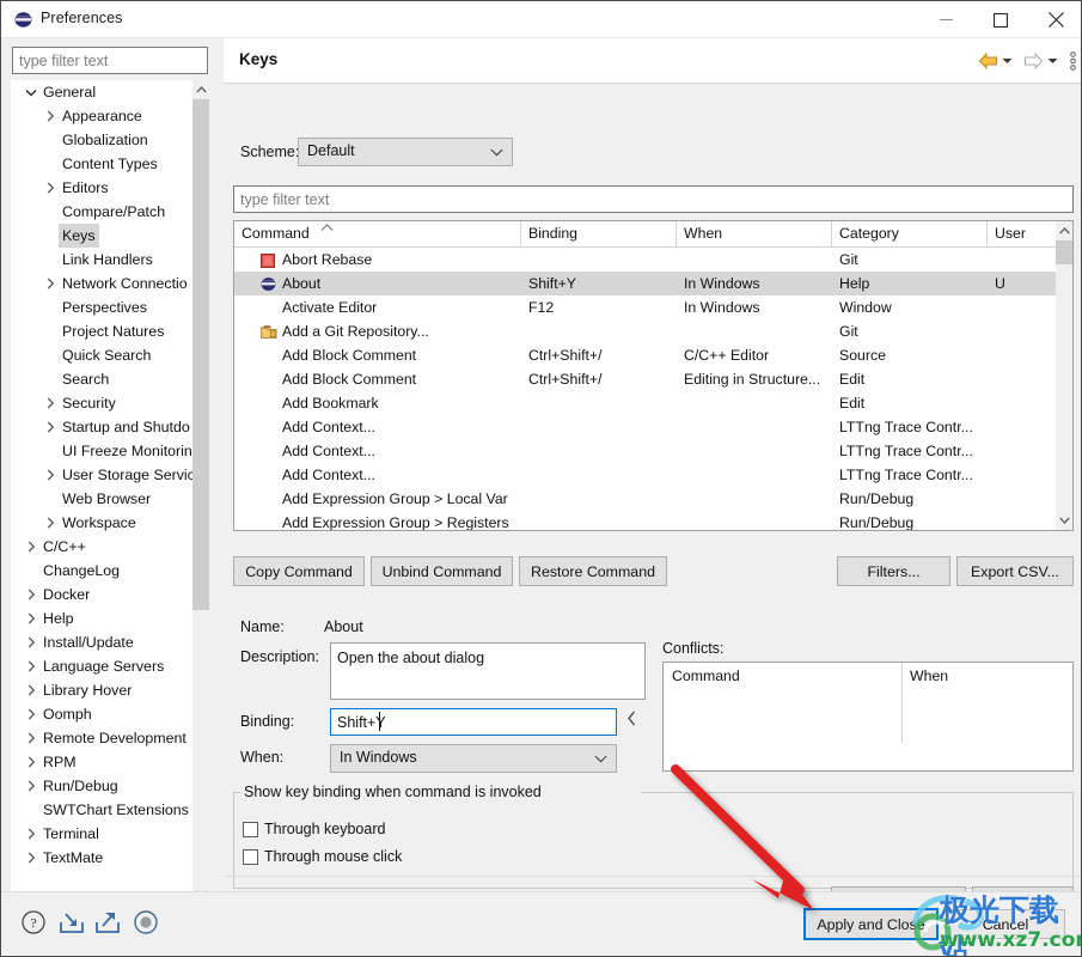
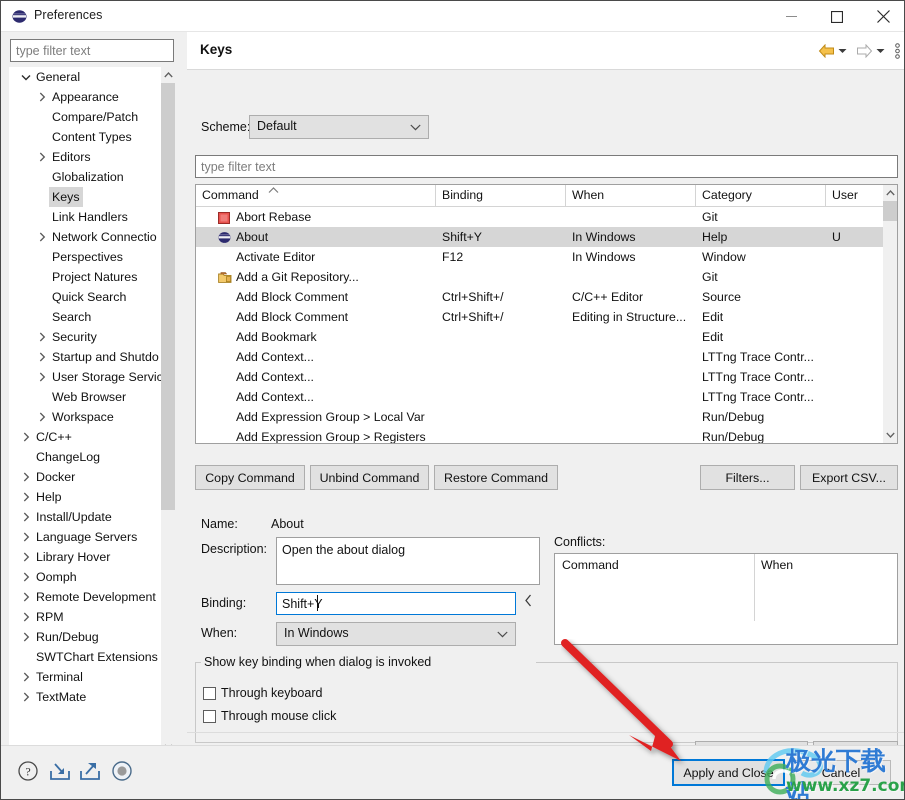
  Preferences
  type filter text
  General
  Appearance
- Globalization
+ Compare/Patch
  Content Types
  Editors
- Compare/Patch
+ Globalization
  Keys
  Link Handlers
  Network Connectio
  Perspectives
  Project Natures
  Quick Search
  Search
  Security
  Startup and Shutdo
- UI Freeze Monitorin
  User Storage Servic
  Web Browser
  Workspace
  C/C++
  ChangeLog
  Docker
  Help
  Install/Update
  Language Servers
  Library Hover
  Oomph
  Remote Development
  RPM
  Run/Debug
  SWTChart Extensions
  Terminal
  TextMate
  Keys
  Scheme
  Default
  type filter text
  Command
  Binding
  When
  Category
  User
  Abort Rebase
  Git
  About
  Shift+Y
  In Windows
  Help
  U
  Activate Editor
  F12
  In Windows
  Window
  Add a Git Repository...
  Git
  Add Block Comment
  Ctrl+Shift+/
  C/C++ Editor
  Source
  Add Block Comment
  Ctrl+Shift+/
  Editing in Structure...
  Edit
  Add Bookmark
  Edit
  Add Context...
  LTTng Trace Contr...
  Add Context...
  LTTng Trace Contr...
  Add Context...
  LTTng Trace Contr...
  Add Expression Group > Local Var
  Run/Debug
  Add Expression Group > Registers
  Run/Debug
  Copy Command
  Unbind Command
  Restore Command
  Filters...
  Export CSV...
  Name:
  About
  Description:
  Open the about dialog
  Binding:
  Shift+Y
  When:
  In Windows
  Conflicts:
  Command
  When
- Show key binding when command is invoked
+ Show key binding when dialog is invoked
  Through keyboard
  Through mouse click
  ?
  Apply and Close
  Cancel
  极光下载站
  www.xz7.co
